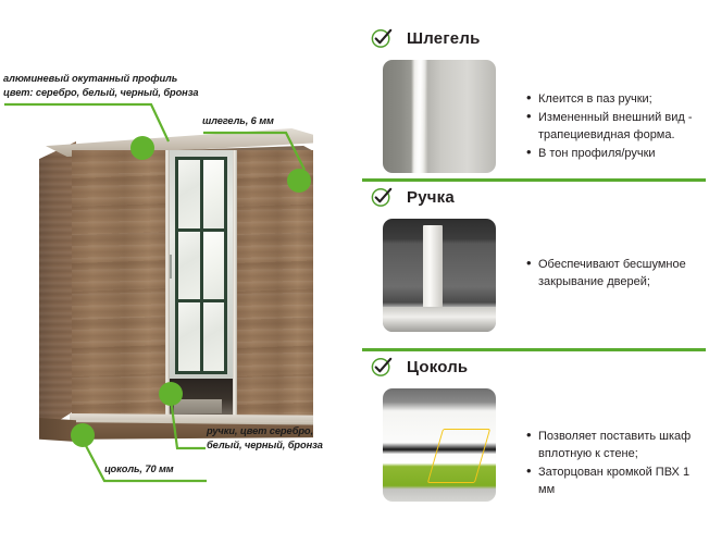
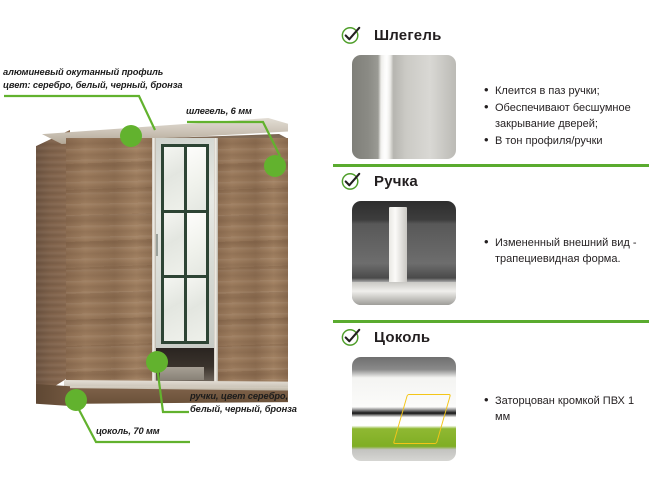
  алюминевый окутанный профиль
  цвет: серебро, белый, черный, бронза
  шлегель, 6 мм
  ручки, цвет серебро,
  белый, черный, бронза
  цоколь, 70 мм
  Шлегель
  Клеится в паз ручки;
- Измененный внешний вид - трапециевидная форма.
+ Обеспечивают бесшумное закрывание дверей;
  В тон профиля/ручки
  Ручка
- Обеспечивают бесшумное закрывание дверей;
+ Измененный внешний вид - трапециевидная форма.
  Цоколь
- Позволяет поставить шкаф вплотную к стене;
  Заторцован кромкой ПВХ 1 мм
